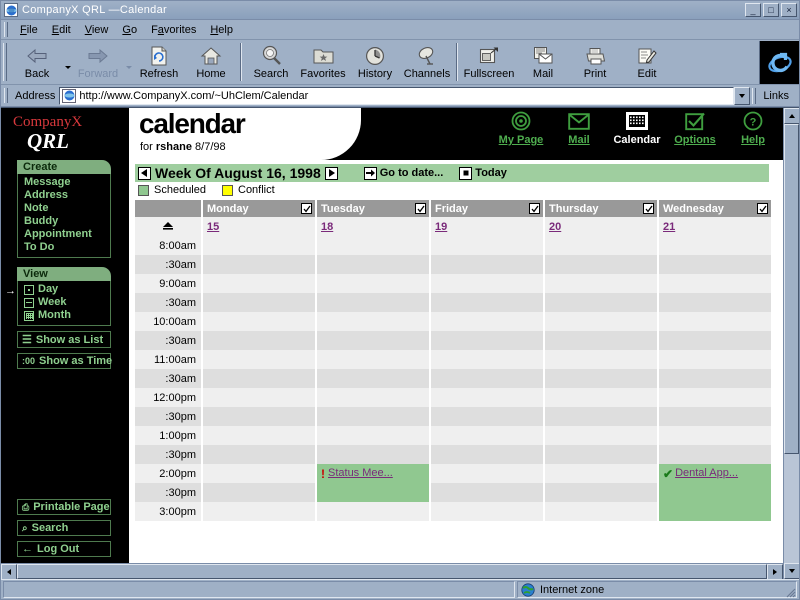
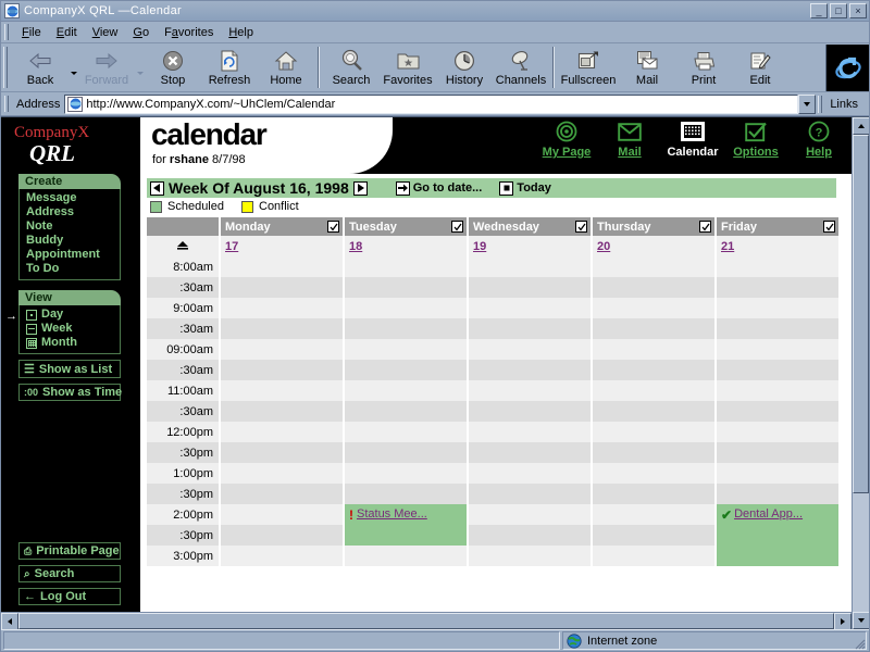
  CompanyX QRL —Calendar
  _
  □
  ×
  File
  Edit
  View
  Go
  Favorites
  Help
  Back
  Forward
+ Stop
  Refresh
  Home
  Search
  Favorites
  History
  Channels
  Fullscreen
  Mail
  Print
  Edit
  Address
  http://www.CompanyX.com/~UhClem/Calendar
  Links
  CompanyX
  QRL
  Create
  Message
  Address
  Note
  Buddy
  Appointment
  To Do
  View
  Day
  Week
  Month
  →
  ☰
  Show as List
  :00
  Show as Time
  ⎙
  Printable Page
  ⌕
  Search
  ←
  Log Out
  calendar
  for rshane 8/7/98
  My Page
  Mail
  Calendar
  Options
  ?
  Help
  Week Of August 16, 1998
  Go to date...
  Today
  Scheduled
  Conflict
  8:00am
  :30am
  9:00am
  :30am
- 10:00am
+ 09:00am
  :30am
  11:00am
  :30am
  12:00pm
  :30pm
  1:00pm
  :30pm
  2:00pm
  :30pm
  3:00pm
  Monday
- 15
+ 17
  Tuesday
  18
  !
  Status Mee...
- Friday
+ Wednesday
  19
  Thursday
  20
- Wednesday
+ Friday
  21
  ✔
  Dental App...
  Internet zone
